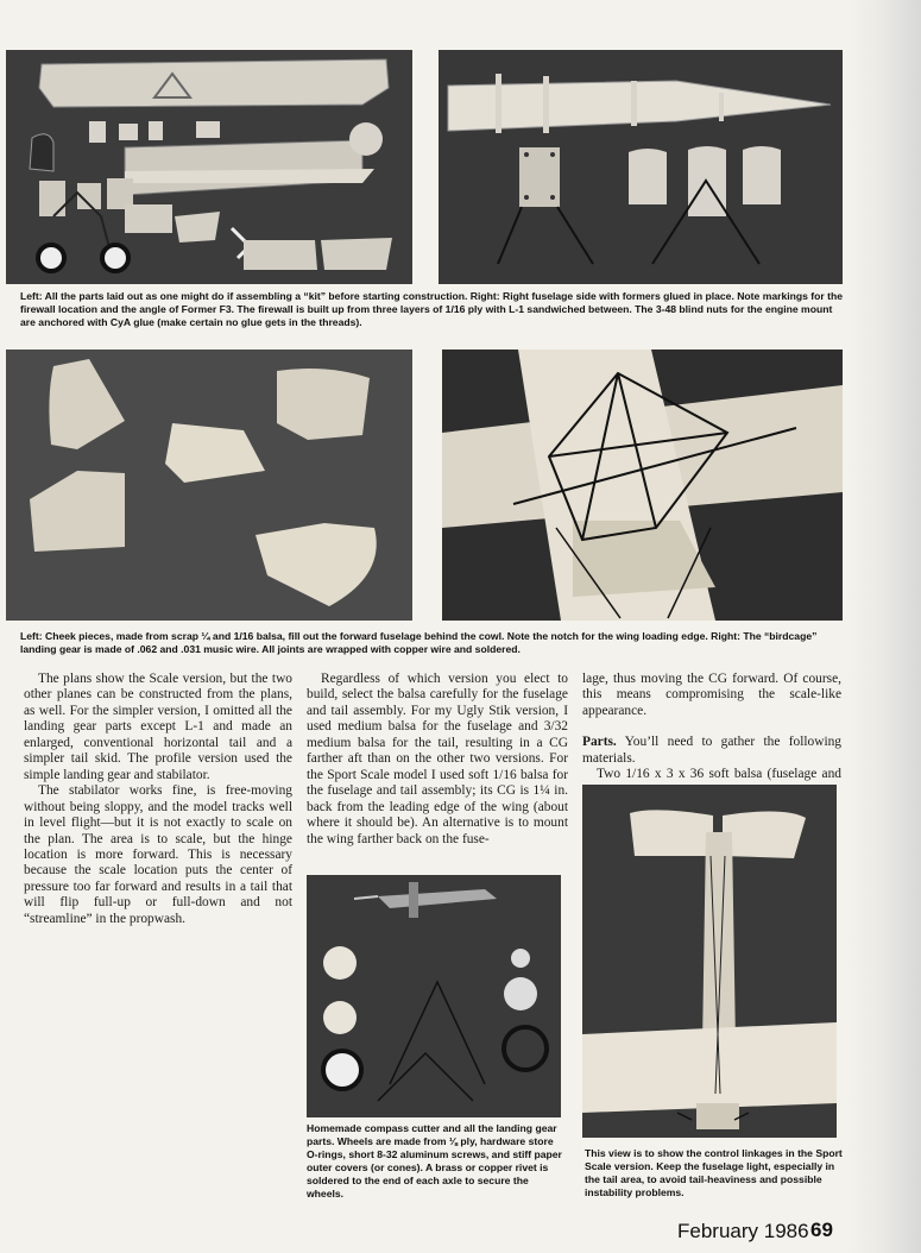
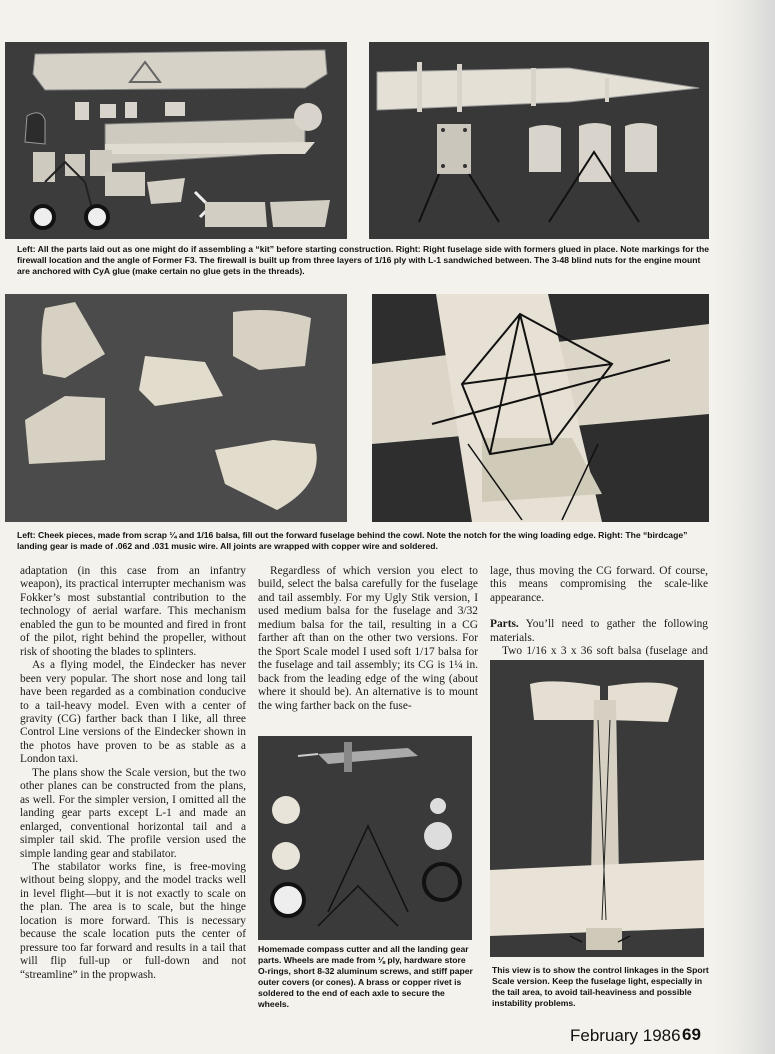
  Left: All the parts laid out as one might do if assembling a “kit” before starting construction. Right: Right fuselage side with formers glued in place. Note markings for the firewall location and the angle of Former F3. The firewall is built up from three layers of 1/16 ply with L-1 sandwiched between. The 3-48 blind nuts for the engine mount are anchored with CyA glue (make certain no glue gets in the threads).
  Left: Cheek pieces, made from scrap ¼ and 1/16 balsa, fill out the forward fuselage behind the cowl. Note the notch for the wing loading edge. Right: The “birdcage” landing gear is made of .062 and .031 music wire. All joints are wrapped with copper wire and soldered.
+ adaptation (in this case from an infantry weapon), its practical interrupter mechanism was Fokker’s most substantial contribution to the technology of aerial warfare. This mechanism enabled the gun to be mounted and fired in front of the pilot, right behind the propeller, without risk of shooting the blades to splinters.
+ As a flying model, the Eindecker has never been very popular. The short nose and long tail have been regarded as a combination conducive to a tail-heavy model. Even with a center of gravity (CG) farther back than I like, all three Control Line versions of the Eindecker shown in the photos have proven to be as stable as a London taxi.
  The plans show the Scale version, but the two other planes can be constructed from the plans, as well. For the simpler version, I omitted all the landing gear parts except L-1 and made an enlarged, conventional horizontal tail and a simpler tail skid. The profile version used the simple landing gear and stabilator.
  The stabilator works fine, is free-moving without being sloppy, and the model tracks well in level flight—but it is not exactly to scale on the plan. The area is to scale, but the hinge location is more forward. This is necessary because the scale location puts the center of pressure too far forward and results in a tail that will flip full-up or full-down and not “streamline” in the propwash.
- Regardless of which version you elect to build, select the balsa carefully for the fuselage and tail assembly. For my Ugly Stik version, I used medium balsa for the fuselage and 3/32 medium balsa for the tail, resulting in a CG farther aft than on the other two versions. For the Sport Scale model I used soft 1/16 balsa for the fuselage and tail assembly; its CG is 1¼ in. back from the leading edge of the wing (about where it should be). An alternative is to mount the wing farther back on the fuse-
+ Regardless of which version you elect to build, select the balsa carefully for the fuselage and tail assembly. For my Ugly Stik version, I used medium balsa for the fuselage and 3/32 medium balsa for the tail, resulting in a CG farther aft than on the other two versions. For the Sport Scale model I used soft 1/17 balsa for the fuselage and tail assembly; its CG is 1¼ in. back from the leading edge of the wing (about where it should be). An alternative is to mount the wing farther back on the fuse-
  Homemade compass cutter and all the landing gear parts. Wheels are made from ⅛ ply, hardware store O-rings, short 8-32 aluminum screws, and stiff paper outer covers (or cones). A brass or copper rivet is soldered to the end of each axle to secure the wheels.
  lage, thus moving the CG forward. Of course, this means compromising the scale-like appearance.
  Parts. You’ll need to gather the following materials.
  Two 1/16 x 3 x 36 soft balsa (fuselage and
  This view is to show the control linkages in the Sport Scale version. Keep the fuselage light, especially in the tail area, to avoid tail-heaviness and possible instability problems.
  February 1986
  69
